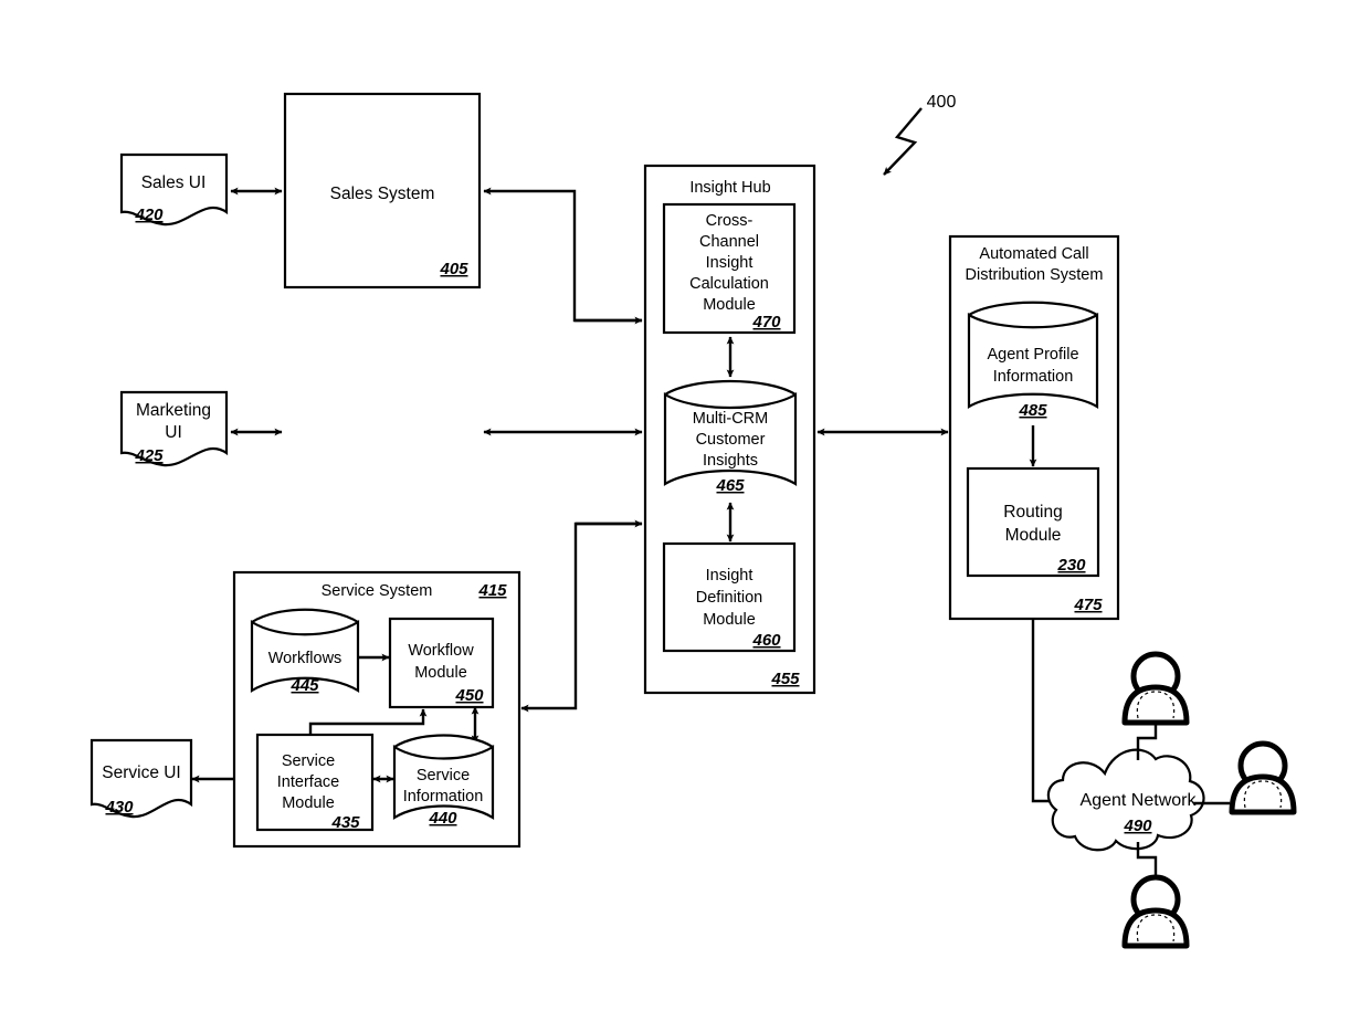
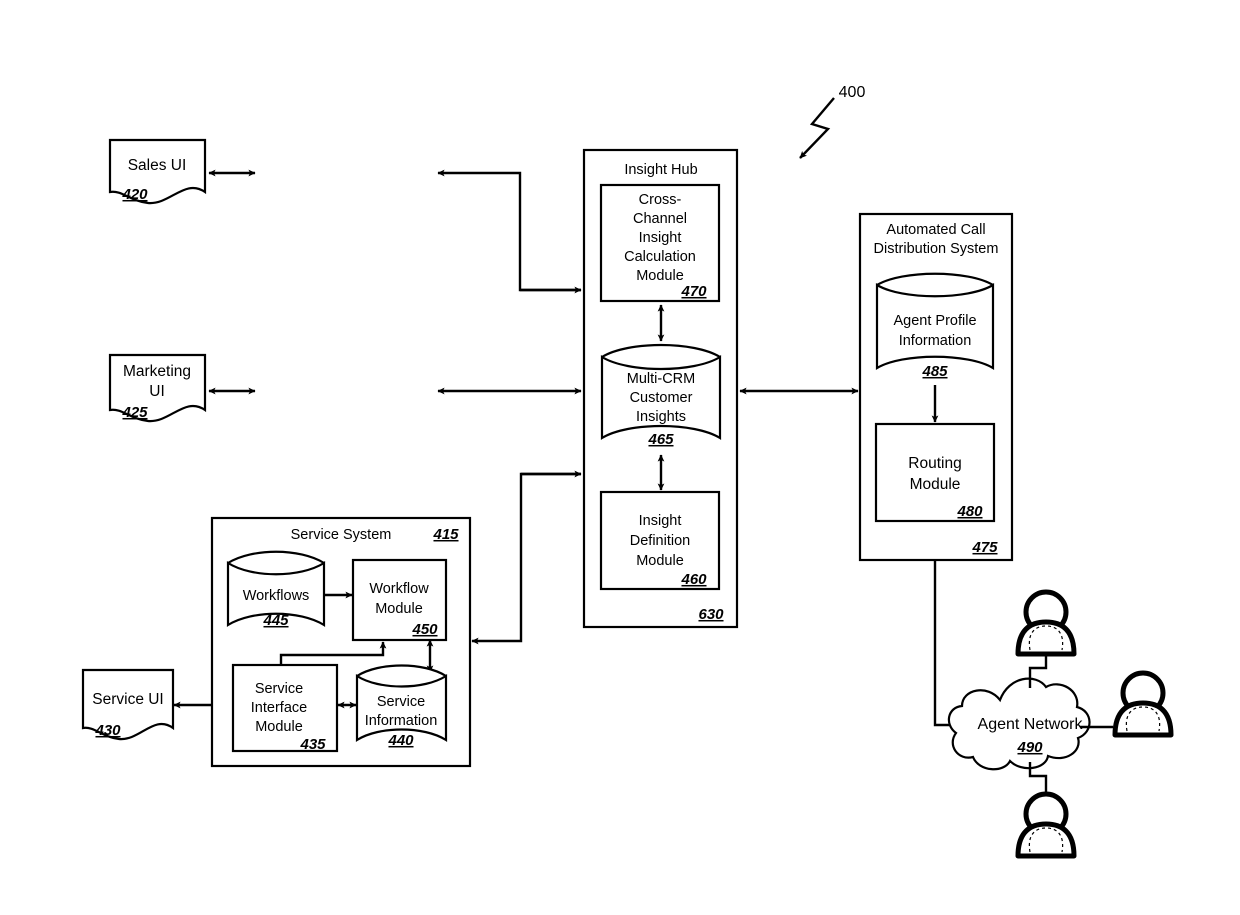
  400
  Sales UI
  420
  Marketing
  UI
  425
  Service UI
  430
- Sales System
- 405
  Service System
  415
  Workflows
  445
  Workflow
  Module
  450
  Service
  Interface
  Module
  435
  Service
  Information
  440
  Insight Hub
- 455
+ 630
  Cross-
  Channel
  Insight
  Calculation
  Module
  470
  Multi-CRM
  Customer
  Insights
  465
  Insight
  Definition
  Module
  460
  Automated Call
  Distribution System
  475
  Agent Profile
  Information
  485
  Routing
  Module
- 230
+ 480
  Agent Network
  490
